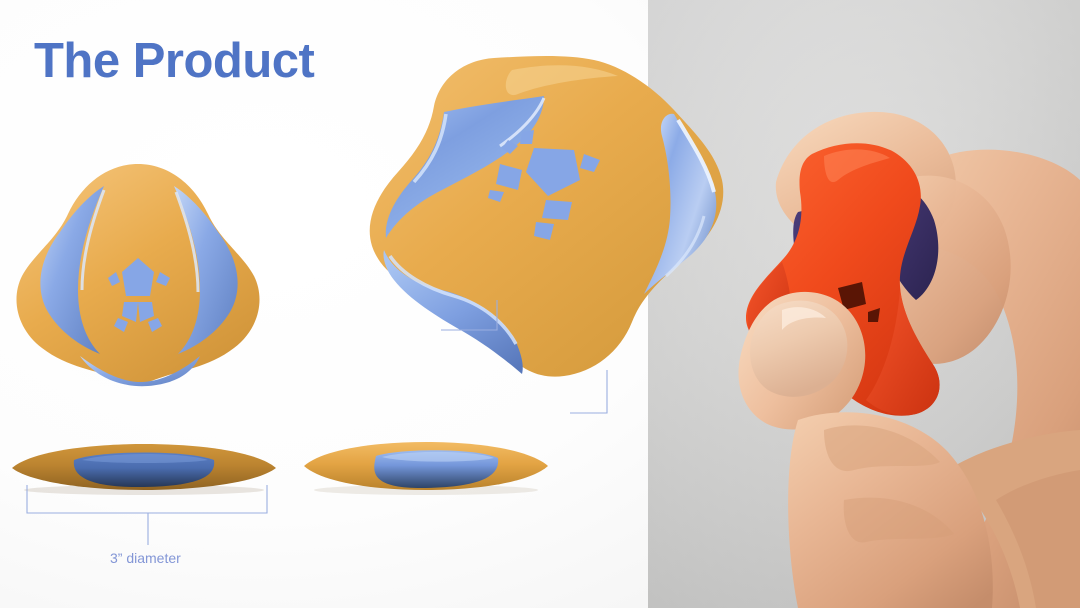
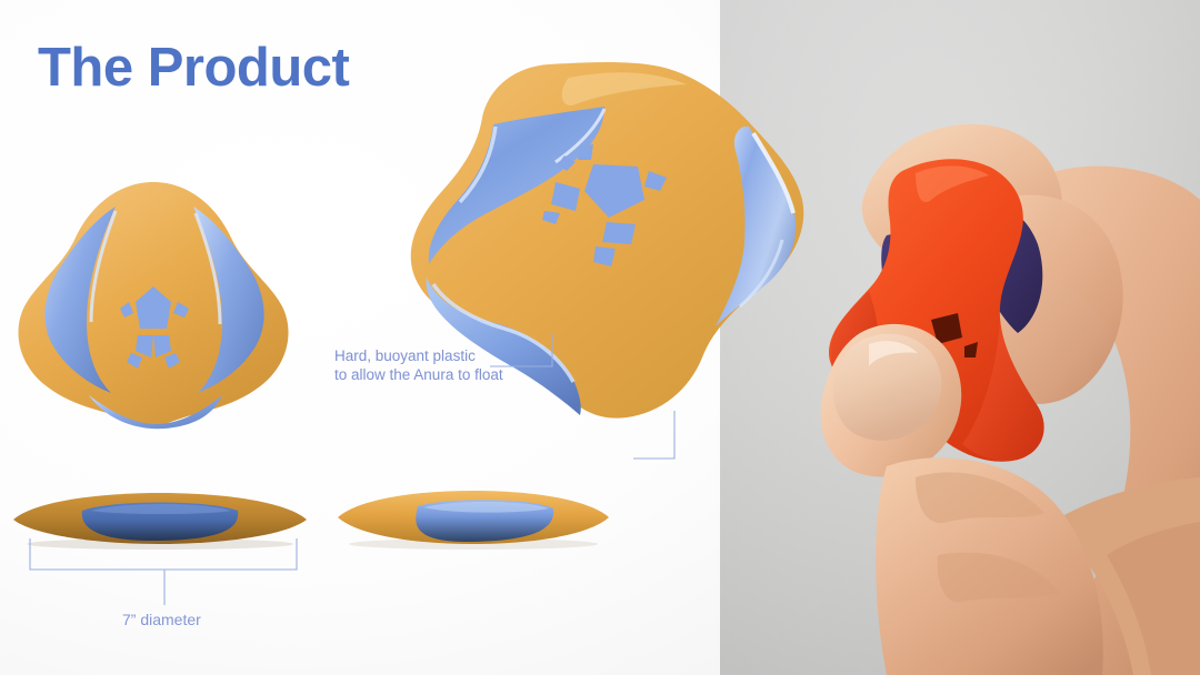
  The Product
+ Hard, buoyant plastic
+ to allow the Anura to float
- 3” diameter
+ 7” diameter
